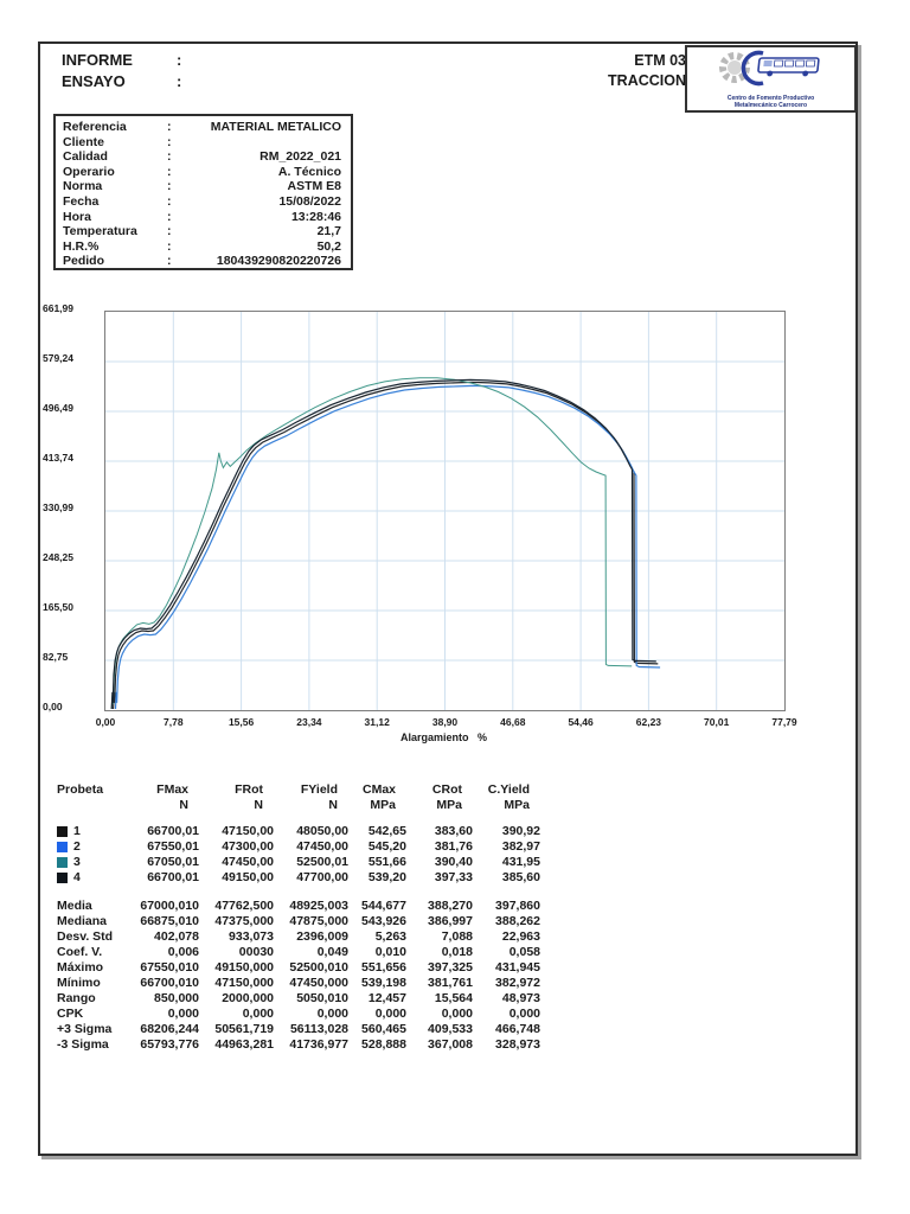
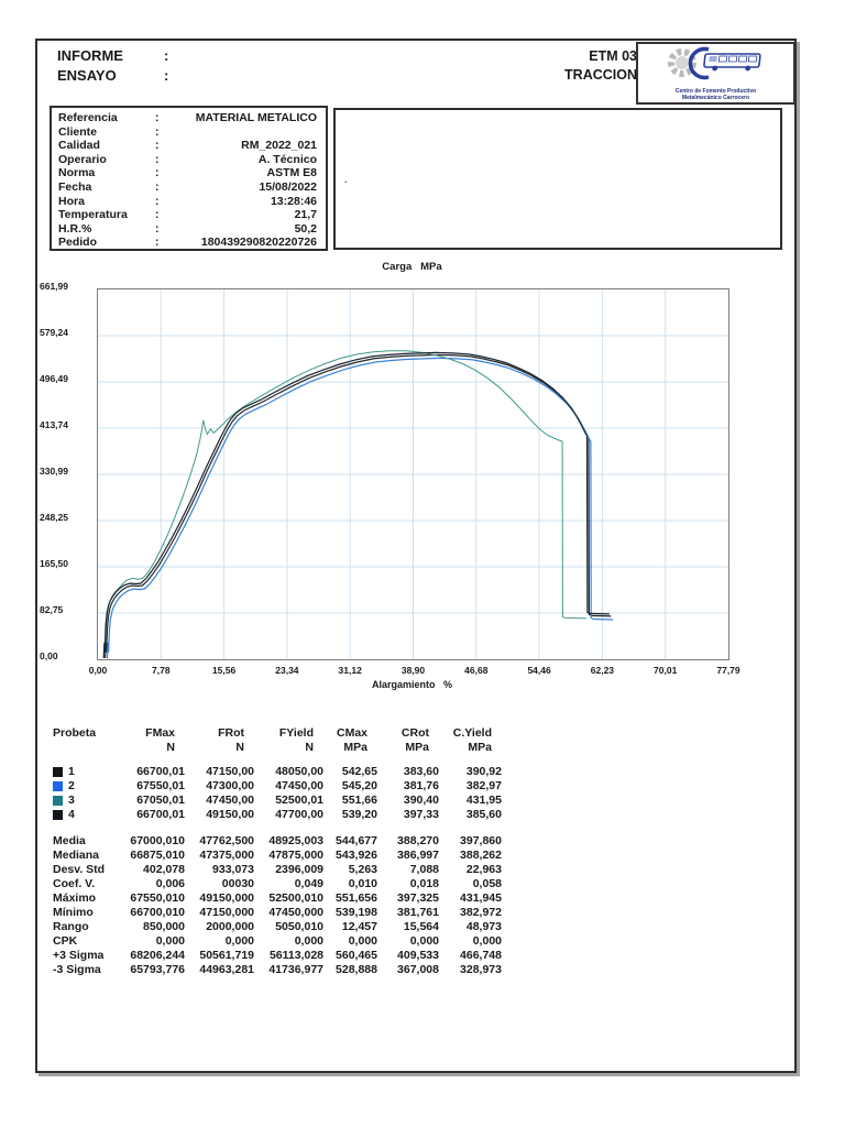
  INFORME
  :
  ENSAYO
  :
  ETM 03
  TRACCION
  Referencia
  :
  MATERIAL METALICO
  Cliente
  :
  Calidad
  :
  RM_2022_021
  Operario
  :
  A. Técnico
  Norma
  :
  ASTM E8
  Fecha
  :
  15/08/2022
  Hora
  :
  13:28:46
  Temperatura
  :
  21,7
  H.R.%
  :
  50,2
  Pedido
  :
  180439290820220726
+ .
+ Carga MPa
  0,00
  7,78
  15,56
  23,34
  31,12
  38,90
  46,68
  54,46
  62,23
  70,01
  77,79
  0,00
  82,75
  165,50
  248,25
  330,99
  413,74
  496,49
  579,24
  661,99
  Alargamiento %
  Probeta
  FMax
  FRot
  FYield
  CMax
  CRot
  C.Yield
  N
  N
  N
  MPa
  MPa
  MPa
  1
  66700,01
  47150,00
  48050,00
  542,65
  383,60
  390,92
  2
  67550,01
  47300,00
  47450,00
  545,20
  381,76
  382,97
  3
  67050,01
  47450,00
  52500,01
  551,66
  390,40
  431,95
  4
  66700,01
  49150,00
  47700,00
  539,20
  397,33
  385,60
  Media
  67000,010
  47762,500
  48925,003
  544,677
  388,270
  397,860
  Mediana
  66875,010
  47375,000
  47875,000
  543,926
  386,997
  388,262
  Desv. Std
  402,078
  933,073
  2396,009
  5,263
  7,088
  22,963
  Coef. V.
  0,006
  00030
  0,049
  0,010
  0,018
  0,058
  Máximo
  67550,010
  49150,000
  52500,010
  551,656
  397,325
  431,945
  Mínimo
  66700,010
  47150,000
  47450,000
  539,198
  381,761
  382,972
  Rango
  850,000
  2000,000
  5050,010
  12,457
  15,564
  48,973
  CPK
  0,000
  0,000
  0,000
  0,000
  0,000
  0,000
  +3 Sigma
  68206,244
  50561,719
  56113,028
  560,465
  409,533
  466,748
  -3 Sigma
  65793,776
  44963,281
  41736,977
  528,888
  367,008
  328,973
